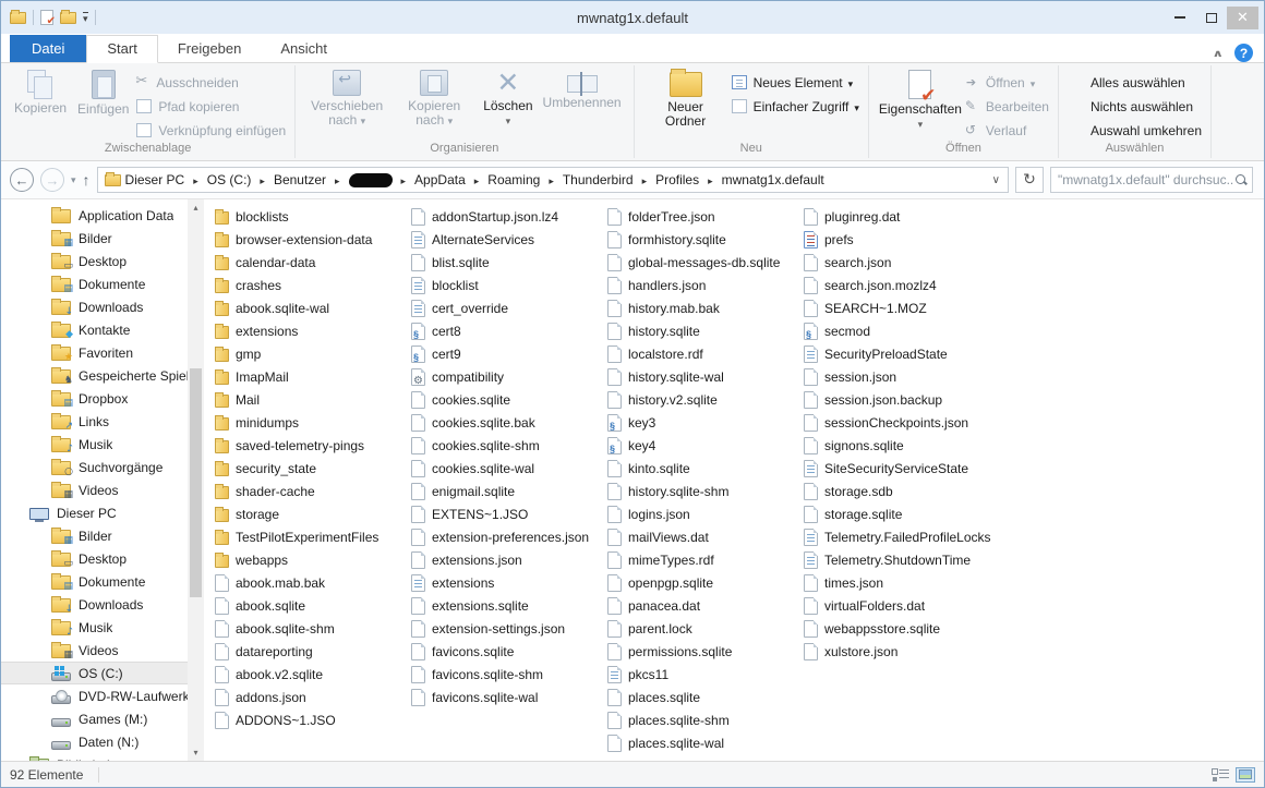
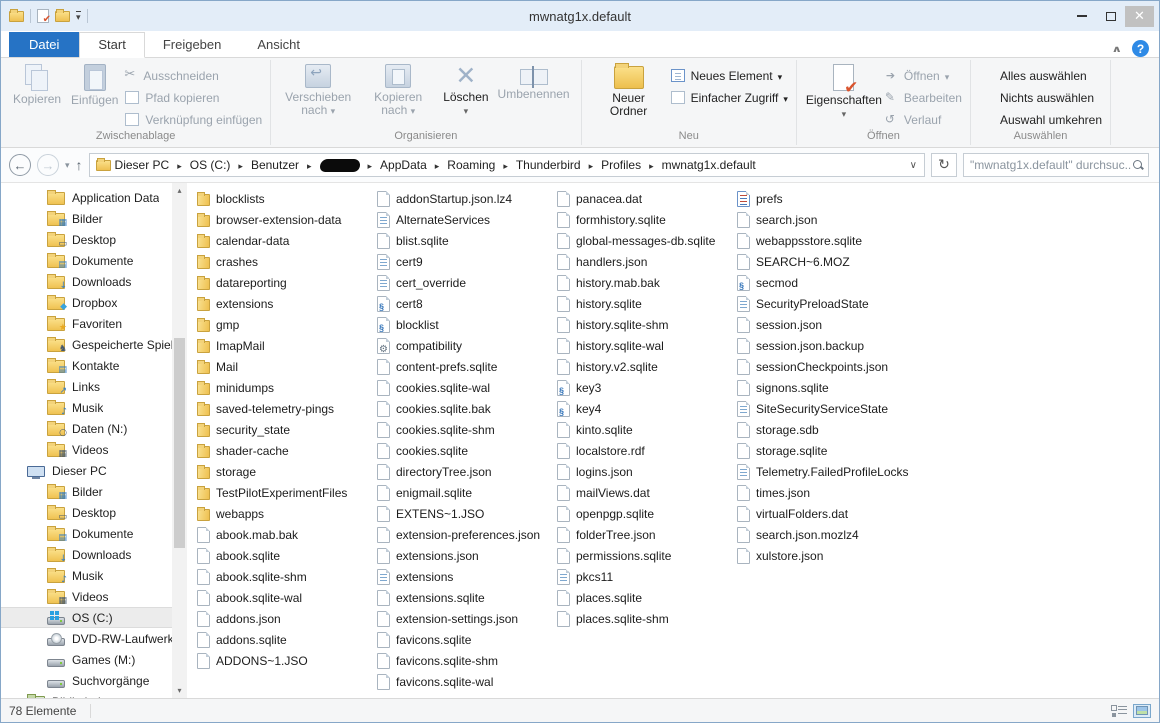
  mwnatg1x.default
  ▾
  ✕
  Datei
  Start
  Freigeben
  Ansicht
  ∧
  ?
  Kopieren
  Einfügen
  Ausschneiden
  Pfad kopieren
  Verknüpfung einfügen
  Zwischenablage
  Verschieben nach
  Kopieren nach
  ✕
  Löschen
  Umbenennen
  Organisieren
  Neuer Ordner
  Neues Element
  Einfacher Zugriff
  Neu
  Eigenschaften
  Öffnen
  Bearbeiten
  Verlauf
  Öffnen
  Alles auswählen
  Nichts auswählen
  Auswahl umkehren
  Auswählen
  ←
  →
  ↑
  Dieser PC
  OS (C:)
  Benutzer
  AppData
  Roaming
  Thunderbird
  Profiles
  mwnatg1x.default
  ∨
  ↻
  "mwnatg1x.default" durchsuc..
  Application Data
  ▦
  Bilder
  ▭
  Desktop
  ▤
  Dokumente
  ↓
  Downloads
  ◆
- Kontakte
+ Dropbox
  ★
  Favoriten
  ♞
  Gespeicherte Spie
  ▤
- Dropbox
+ Kontakte
  ↗
  Links
  ♪
  Musik
  ○
- Suchvorgänge
+ Daten (N:)
  ▦
  Videos
  Dieser PC
  ▦
  Bilder
  ▭
  Desktop
  ▤
  Dokumente
  ↓
  Downloads
  ♪
  Musik
  ▦
  Videos
  OS (C:)
  DVD-RW-Laufwerk
  Games (M:)
- Daten (N:)
+ Suchvorgänge
  ▴
  ▾
  blocklists
  browser-extension-data
  calendar-data
  crashes
- abook.sqlite-wal
+ datareporting
  extensions
  gmp
  ImapMail
  Mail
  minidumps
  saved-telemetry-pings
  security_state
  shader-cache
  storage
  TestPilotExperimentFiles
  webapps
  abook.mab.bak
  abook.sqlite
  abook.sqlite-shm
- datareporting
+ abook.sqlite-wal
- abook.v2.sqlite
  addons.json
+ addons.sqlite
  ADDONS~1.JSO
  addonStartup.json.lz4
  AlternateServices
  blist.sqlite
- blocklist
+ cert9
  cert_override
  cert8
- cert9
+ blocklist
  compatibility
+ content-prefs.sqlite
- cookies.sqlite
+ cookies.sqlite-wal
  cookies.sqlite.bak
  cookies.sqlite-shm
- cookies.sqlite-wal
+ cookies.sqlite
+ directoryTree.json
  enigmail.sqlite
  EXTENS~1.JSO
  extension-preferences.json
  extensions.json
  extensions
  extensions.sqlite
  extension-settings.json
  favicons.sqlite
  favicons.sqlite-shm
  favicons.sqlite-wal
- folderTree.json
+ panacea.dat
  formhistory.sqlite
  global-messages-db.sqlite
  handlers.json
  history.mab.bak
  history.sqlite
- localstore.rdf
+ history.sqlite-shm
  history.sqlite-wal
  history.v2.sqlite
  key3
  key4
  kinto.sqlite
- history.sqlite-shm
+ localstore.rdf
  logins.json
  mailViews.dat
- mimeTypes.rdf
  openpgp.sqlite
- panacea.dat
+ folderTree.json
- parent.lock
  permissions.sqlite
  pkcs11
  places.sqlite
  places.sqlite-shm
- places.sqlite-wal
- pluginreg.dat
  prefs
  search.json
- search.json.mozlz4
+ webappsstore.sqlite
- SEARCH~1.MOZ
+ SEARCH~6.MOZ
  secmod
  SecurityPreloadState
  session.json
  session.json.backup
  sessionCheckpoints.json
  signons.sqlite
  SiteSecurityServiceState
  storage.sdb
  storage.sqlite
  Telemetry.FailedProfileLocks
- Telemetry.ShutdownTime
  times.json
  virtualFolders.dat
- webappsstore.sqlite
+ search.json.mozlz4
  xulstore.json
- 92 Elemente
+ 78 Elemente
